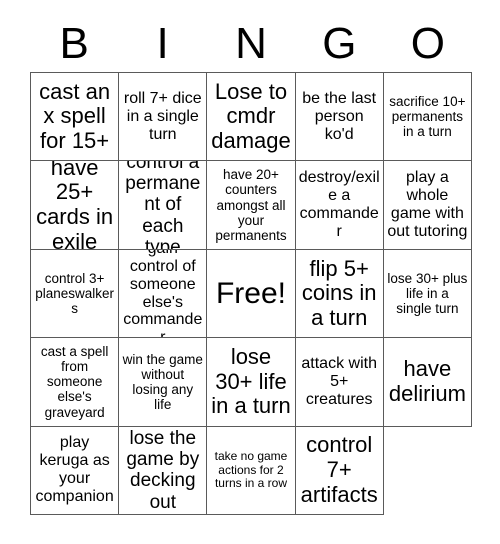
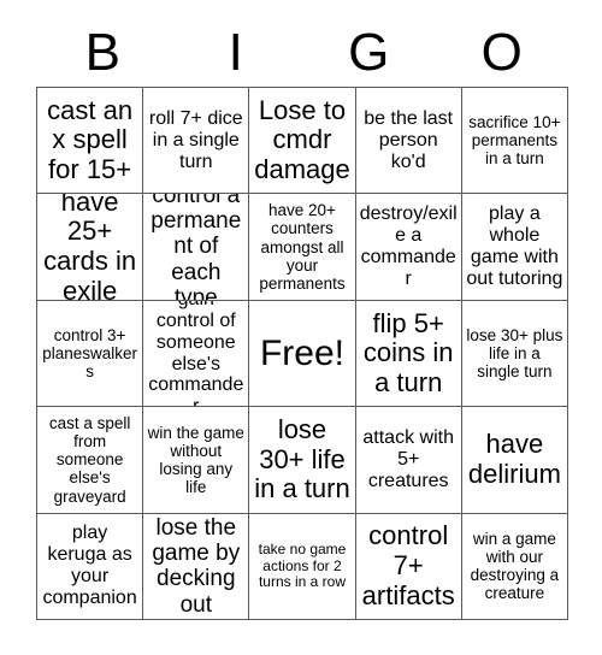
  B
  I
- N
  G
  O
  cast an x spell for 15+
  roll 7+ dice in a single turn
  Lose to cmdr damage
  be the last person ko'd
  sacrifice 10+ permanents in a turn
  have 25+ cards in exile
  control a permanent of each type
  have 20+ counters amongst all your permanents
  destroy/exile a commander
  play a whole game with out tutoring
  control 3+ planeswalkers
  control of someone else's commande
  Free!
  flip 5+ coins in a turn
  lose 30+ plus life in a single turn
  cast a spell from someone else's graveyard
  win the game without losing any life
  lose 30+ life in a turn
  attack with 5+ creatures
  have delirium
  play keruga as your companion
  lose the game by decking out
  take no game actions for 2 turns in a row
  control 7+ artifacts
+ win a game with our destroying a creature
